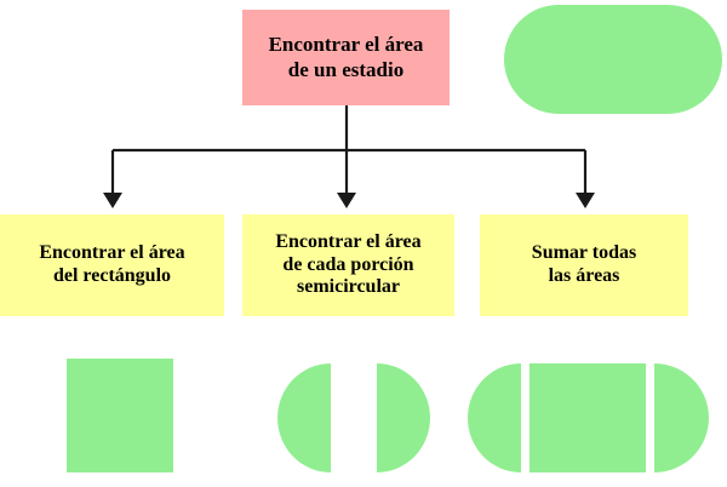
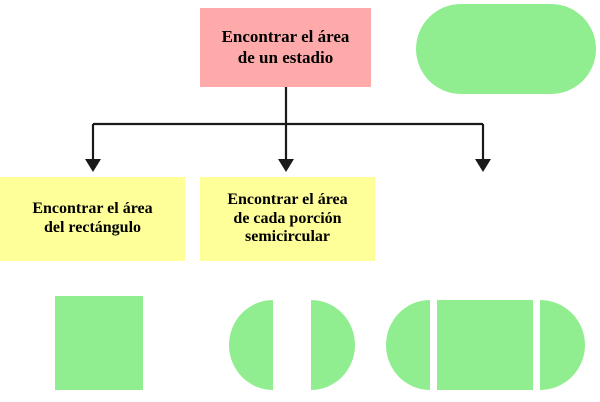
  Encontrar el área
  de un estadio
  Encontrar el área
  del rectángulo
  Encontrar el área
  de cada porción
  semicircular
- Sumar todas
- las áreas
